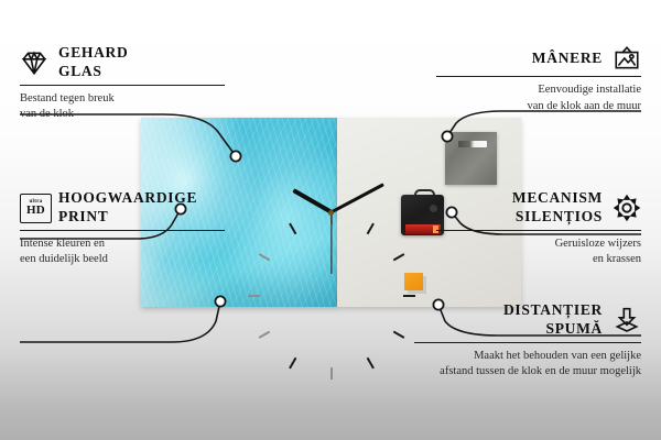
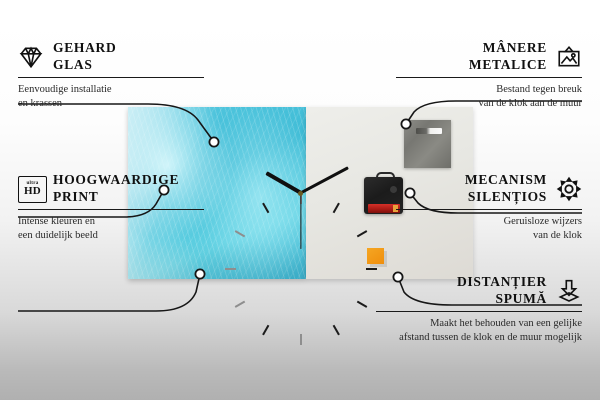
  GEHARD
  GLAS
- Bestand tegen breuk
+ Eenvoudige installatie
- van de klok
+ en krassen
  HD
  HOOGWAARDIGE
  PRINT
  Intense kleuren en
  een duidelijk beeld
  MÂNERE
+ METALICE
- Eenvoudige installatie
+ Bestand tegen breuk
  van de klok aan de muur
  MECANISM
  SILENȚIOS
  Geruisloze wijzers
- en krassen
+ van de klok
  DISTANȚIER
  SPUMĂ
  Maakt het behouden van een gelijke
  afstand tussen de klok en de muur mogelijk
